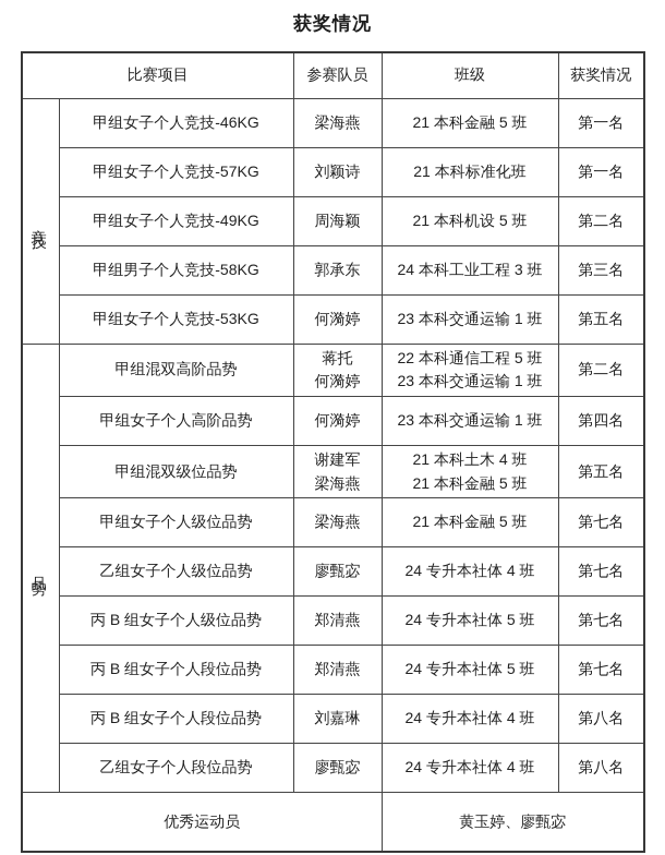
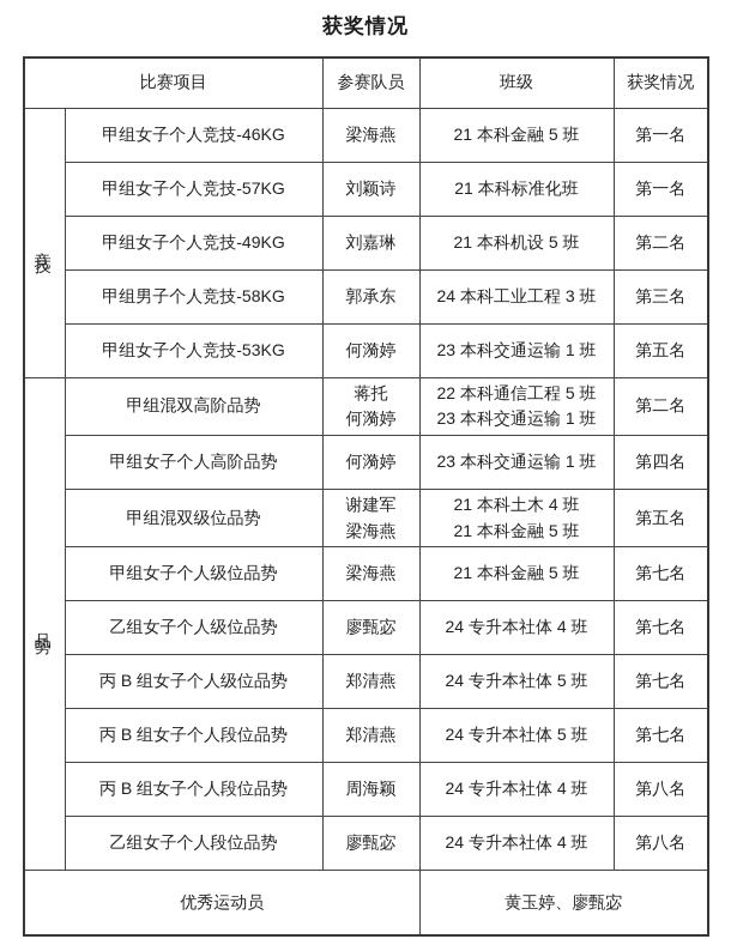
  获奖情况
  比赛项目	参赛队员	班级	获奖情况
  	甲组女子个人竞技-46KG	梁海燕	21 本科金融 5 班	第一名
  甲组女子个人竞技-57KG	刘颖诗	21 本科标准化班	第一名
- 甲组女子个人竞技-49KG	周海颖	21 本科机设 5 班	第二名
+ 甲组女子个人竞技-49KG	刘嘉琳	21 本科机设 5 班	第二名
  甲组男子个人竞技-58KG	郭承东	24 本科工业工程 3 班	第三名
  甲组女子个人竞技-53KG	何漪婷	23 本科交通运输 1 班	第五名
  	甲组混双高阶品势	蒋托 何漪婷	22 本科通信工程 5 班 23 本科交通运输 1 班	第二名
  甲组女子个人高阶品势	何漪婷	23 本科交通运输 1 班	第四名
  甲组混双级位品势	谢建军 梁海燕	21 本科土木 4 班 21 本科金融 5 班	第五名
  甲组女子个人级位品势	梁海燕	21 本科金融 5 班	第七名
  乙组女子个人级位品势	廖甄宓	24 专升本社体 4 班	第七名
  丙 B 组女子个人级位品势	郑清燕	24 专升本社体 5 班	第七名
  丙 B 组女子个人段位品势	郑清燕	24 专升本社体 5 班	第七名
- 丙 B 组女子个人段位品势	刘嘉琳	24 专升本社体 4 班	第八名
+ 丙 B 组女子个人段位品势	周海颖	24 专升本社体 4 班	第八名
  乙组女子个人段位品势	廖甄宓	24 专升本社体 4 班	第八名
  优秀运动员	黄玉婷、廖甄宓
